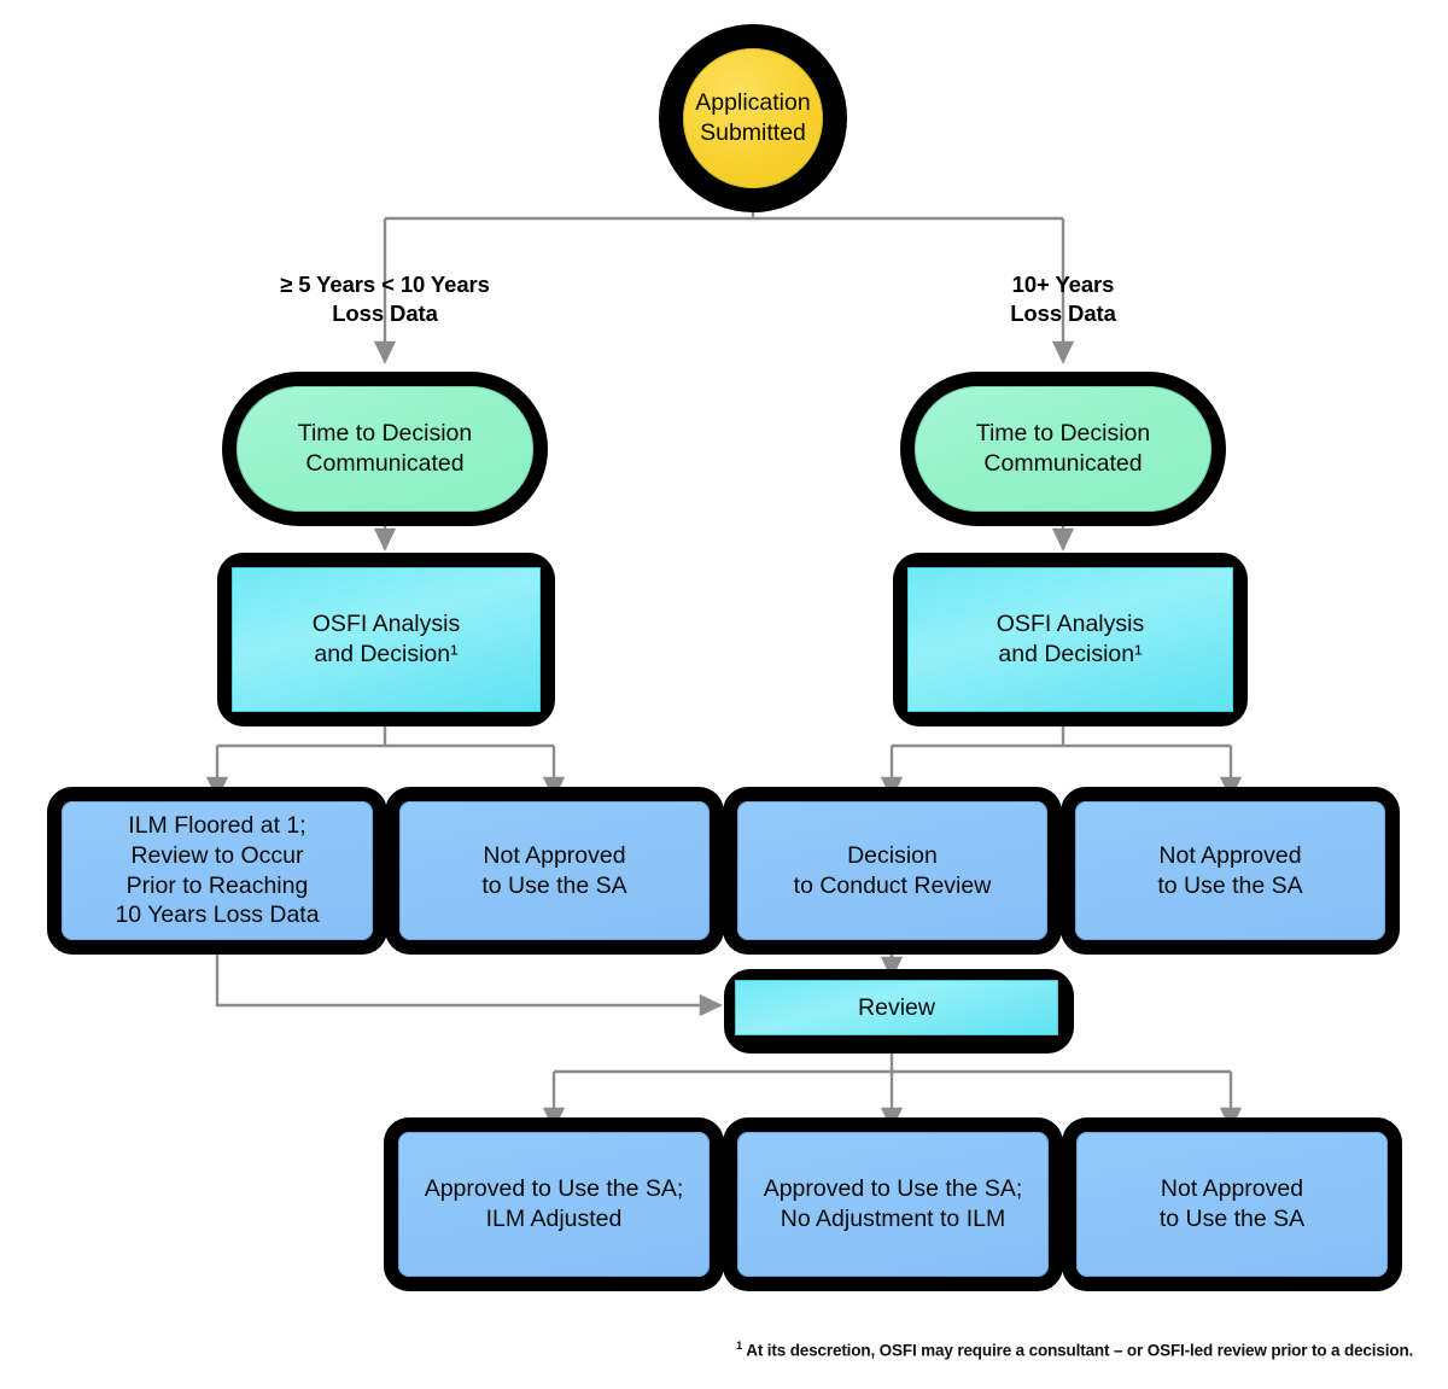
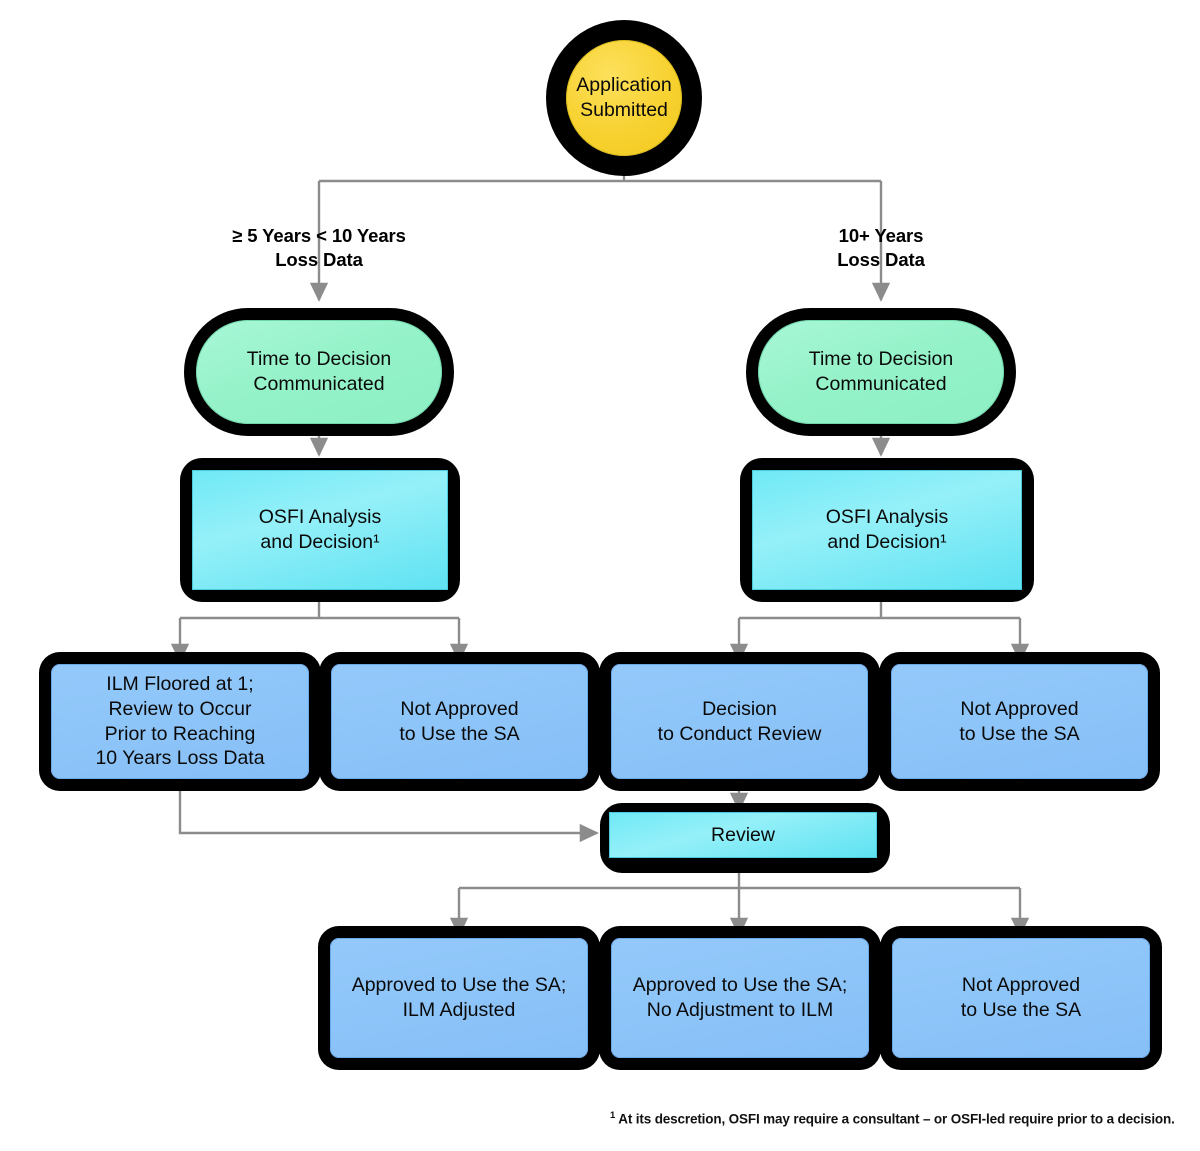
  Application
  Submitted
  ≥ 5 Years < 10 Years
  Loss Data
  10+ Years
  Loss Data
  Time to Decision
  Communicated
  Time to Decision
  Communicated
  OSFI Analysis
  and Decision¹
  OSFI Analysis
  and Decision¹
  ILM Floored at 1;
  Review to Occur
  Prior to Reaching
  10 Years Loss Data
  Not Approved
  to Use the SA
  Decision
  to Conduct Review
  Not Approved
  to Use the SA
  Review
  Approved to Use the SA;
  ILM Adjusted
  Approved to Use the SA;
  No Adjustment to ILM
  Not Approved
  to Use the SA
- 1 At its descretion, OSFI may require a consultant – or OSFI-led review prior to a decision.
+ 1 At its descretion, OSFI may require a consultant – or OSFI-led require prior to a decision.
